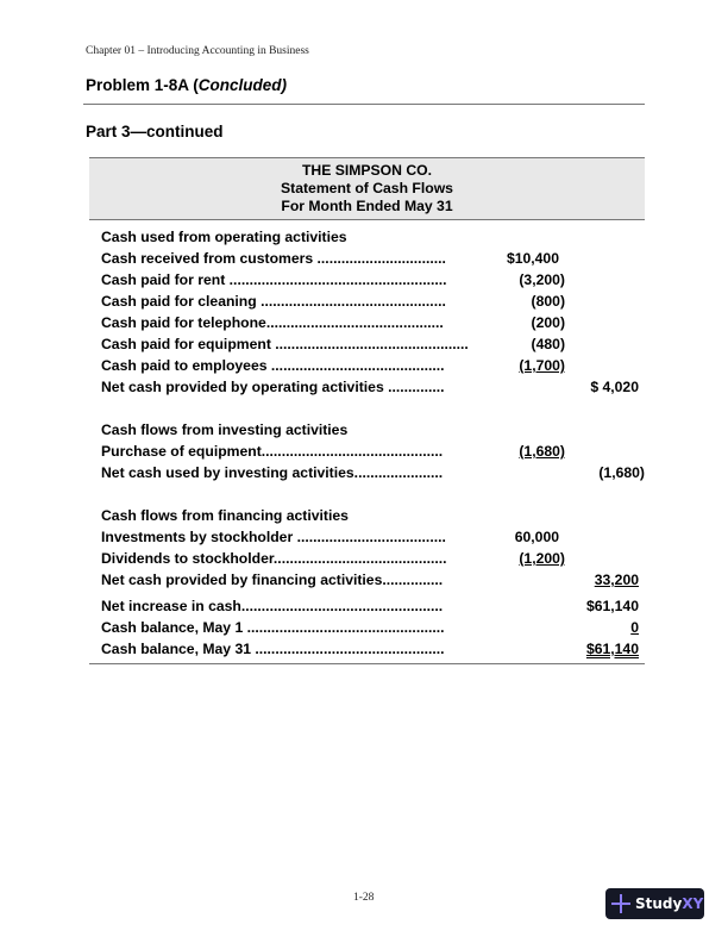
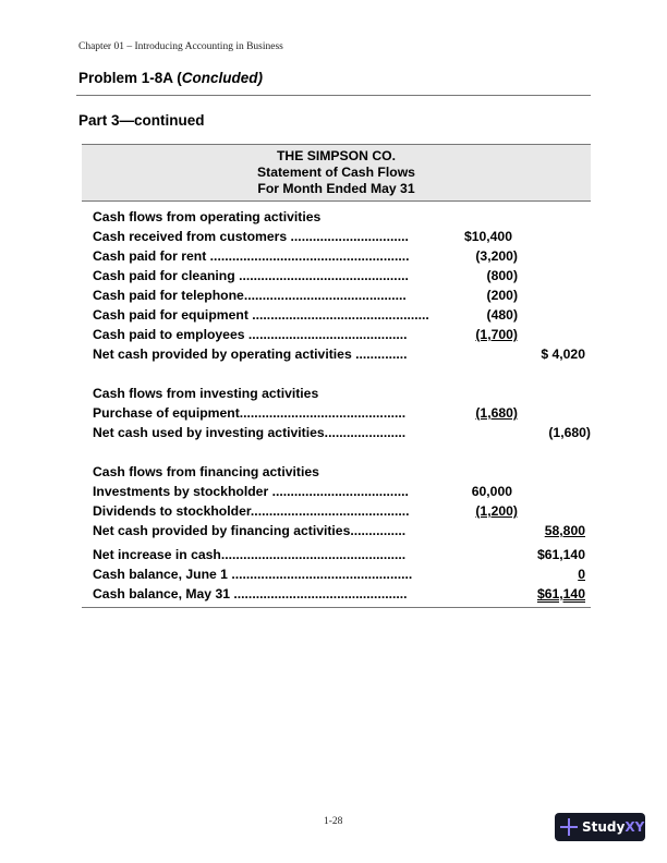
  Chapter 01 – Introducing Accounting in Business
  Problem 1-8A (Concluded)
  Part 3—continued
  THE SIMPSON CO.
  Statement of Cash Flows
  For Month Ended May 31
- Cash used from operating activities
+ Cash flows from operating activities
  Cash received from customers ................................
  $10,400
  Cash paid for rent ......................................................
  (3,200)
  Cash paid for cleaning ..............................................
  (800)
  Cash paid for telephone............................................
  (200)
  Cash paid for equipment ................................................
  (480)
  Cash paid to employees ...........................................
  (1,700)
  Net cash provided by operating activities ..............
  $ 4,020
  Cash flows from investing activities
  Purchase of equipment.............................................
  (1,680)
  Net cash used by investing activities......................
  (1,680)
  Cash flows from financing activities
  Investments by stockholder .....................................
  60,000
  Dividends to stockholder...........................................
  (1,200)
  Net cash provided by financing activities...............
- 33,200
+ 58,800
  Net increase in cash..................................................
  $61,140
- Cash balance, May 1 .................................................
+ Cash balance, June 1 .................................................
  0
  Cash balance, May 31 ...............................................
  $61,140
  1-28
  Study
  XY
